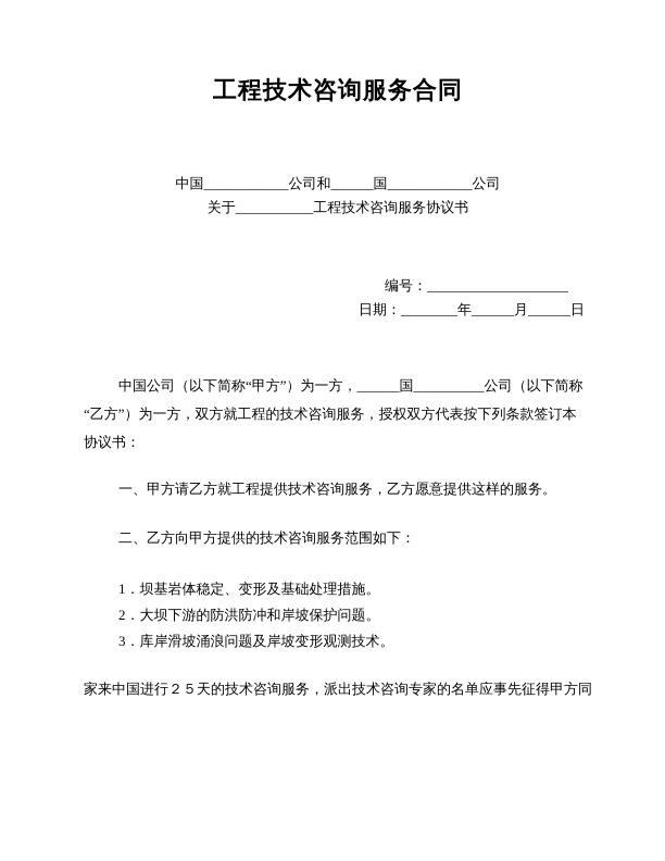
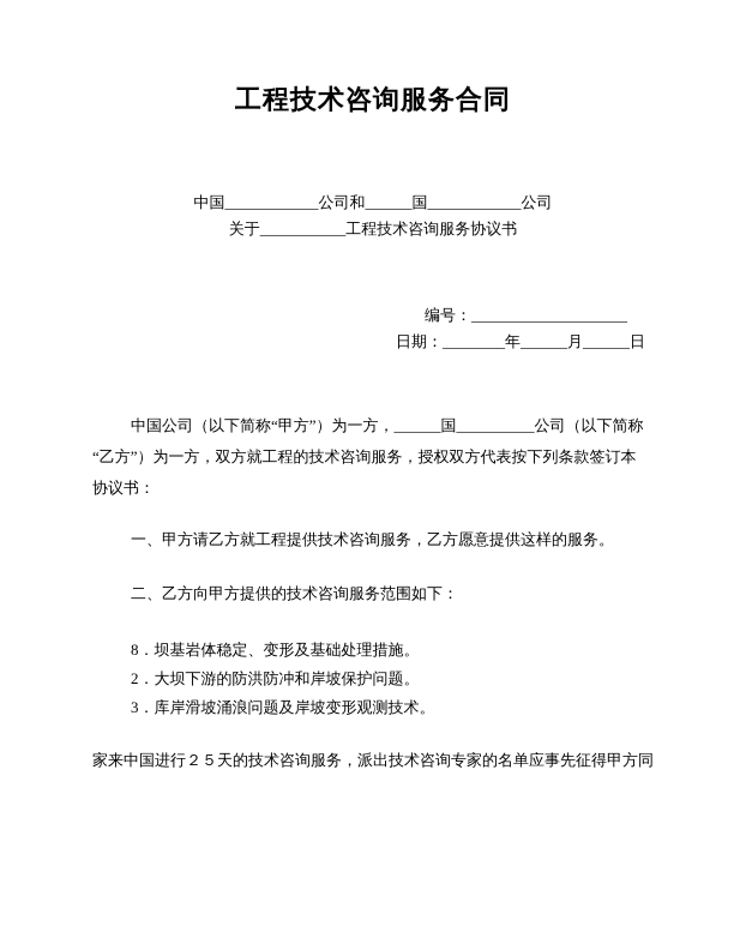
  工程技术咨询服务合同
  中国____________公司和______国____________公司
  关于___________工程技术咨询服务协议书
  编号：____________________
  日期：________年______月______日
  中国公司（以下简称“甲方”）为一方，______国__________公司（以下简称
  “乙方”）为一方，双方就工程的技术咨询服务，授权双方代表按下列条款签订本
  协议书：
  一、甲方请乙方就工程提供技术咨询服务，乙方愿意提供这样的服务。
  二、乙方向甲方提供的技术咨询服务范围如下：
- 1．坝基岩体稳定、变形及基础处理措施。
+ 8．坝基岩体稳定、变形及基础处理措施。
  2．大坝下游的防洪防冲和岸坡保护问题。
  3．库岸滑坡涌浪问题及岸坡变形观测技术。
  家来中国进行２５天的技术咨询服务，派出技术咨询专家的名单应事先征得甲方同
